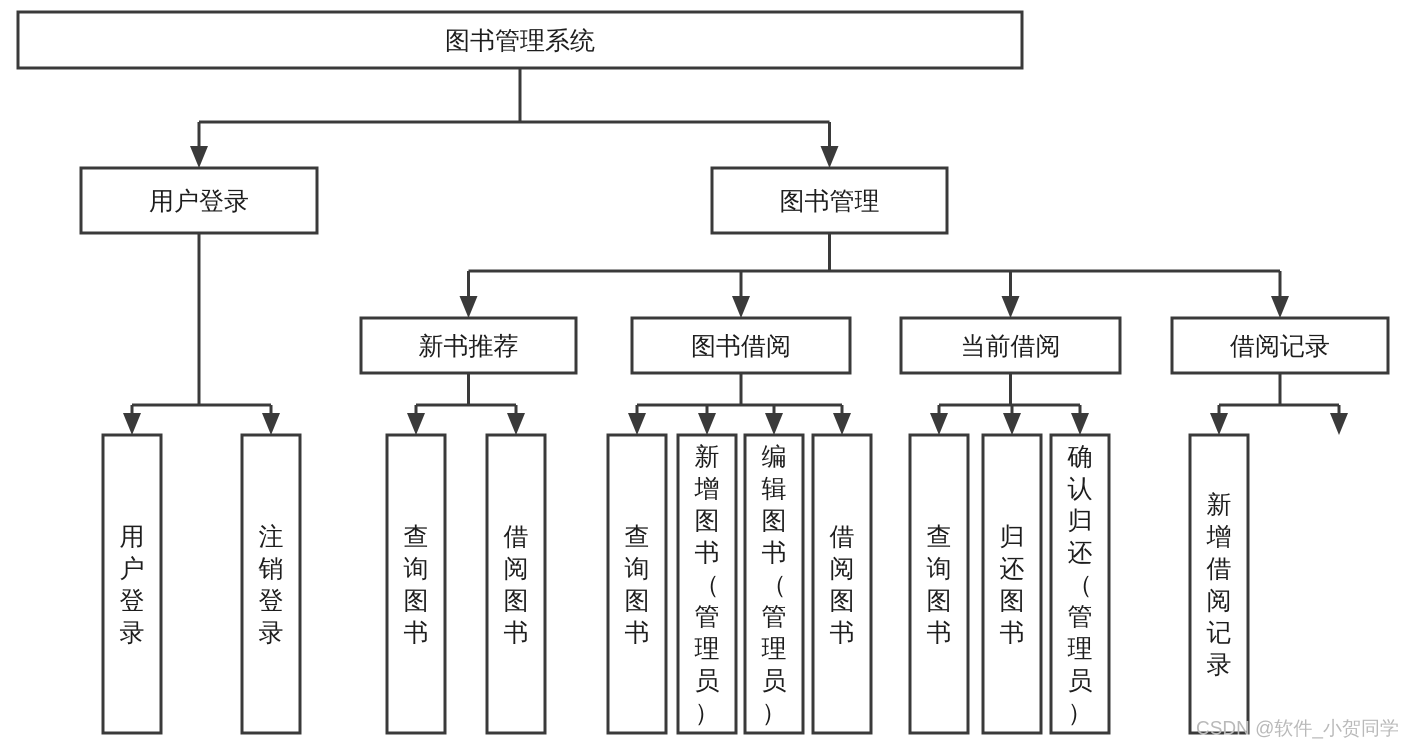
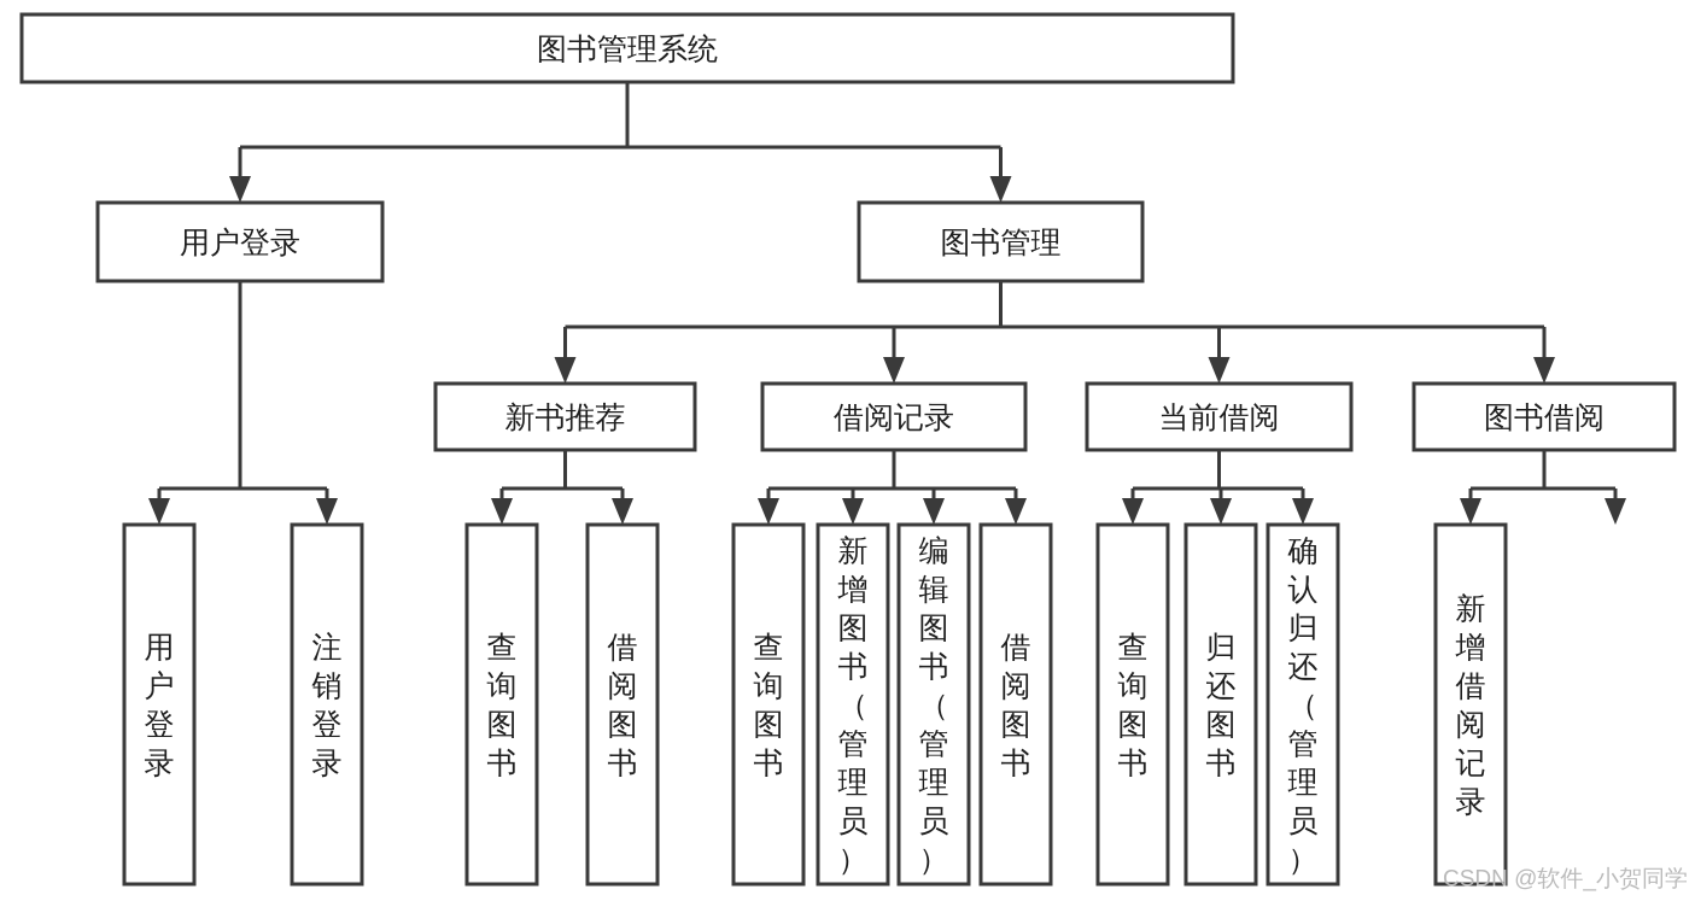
  图书管理系统
  用户登录
  图书管理
  新书推荐
- 图书借阅
+ 借阅记录
  当前借阅
- 借阅记录
+ 图书借阅
  用户登录
  注销登录
  查询图书
  借阅图书
  查询图书
  新增图书（管理员）
  编辑图书（管理员）
  借阅图书
  查询图书
  归还图书
  确认归还（管理员）
  新增借阅记录
  CSDN @软件_小贺同学
